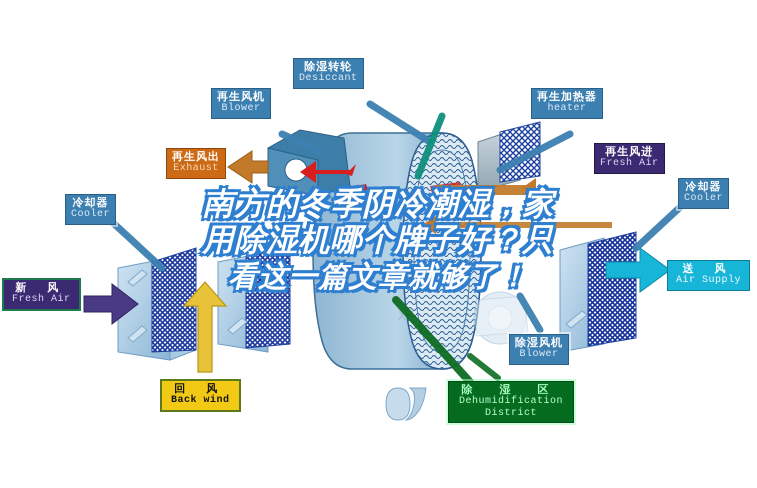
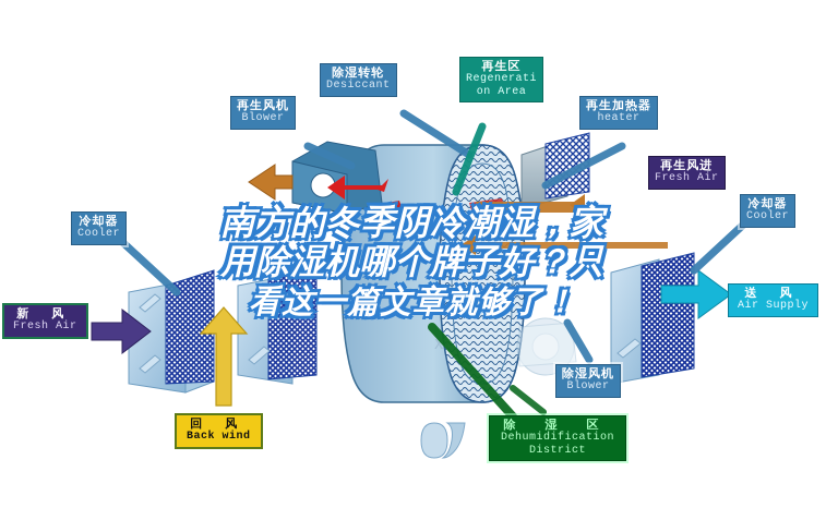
  除湿转轮
  Desiccant
  再生风机
  Blower
+ 再生区
+ Regenerati
+ on Area
  再生加热器
  heater
  再生风进
  Fresh Air
  冷却器
  Cooler
- 再生风出
- Exhaust
  冷却器
  Cooler
  新 风
  Fresh Air
  送 风
  Air Supply
  除湿风机
  Blower
  回 风
  Back wind
  除 湿 区
  Dehumidification
  District
  南方的冬季阴冷潮湿，家
  用除湿机哪个牌子好？只
  看这一篇文章就够了！
